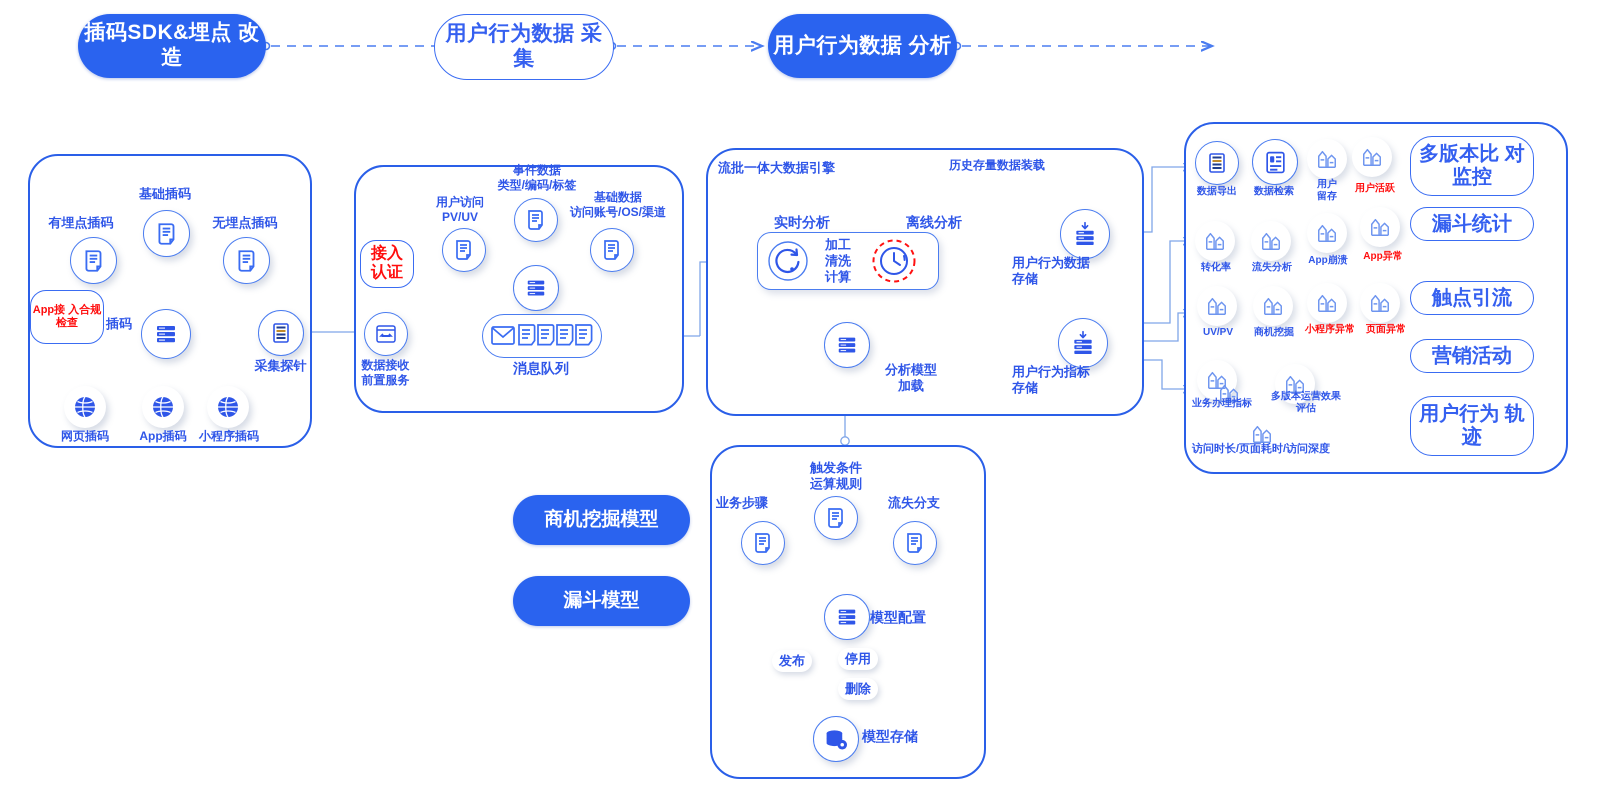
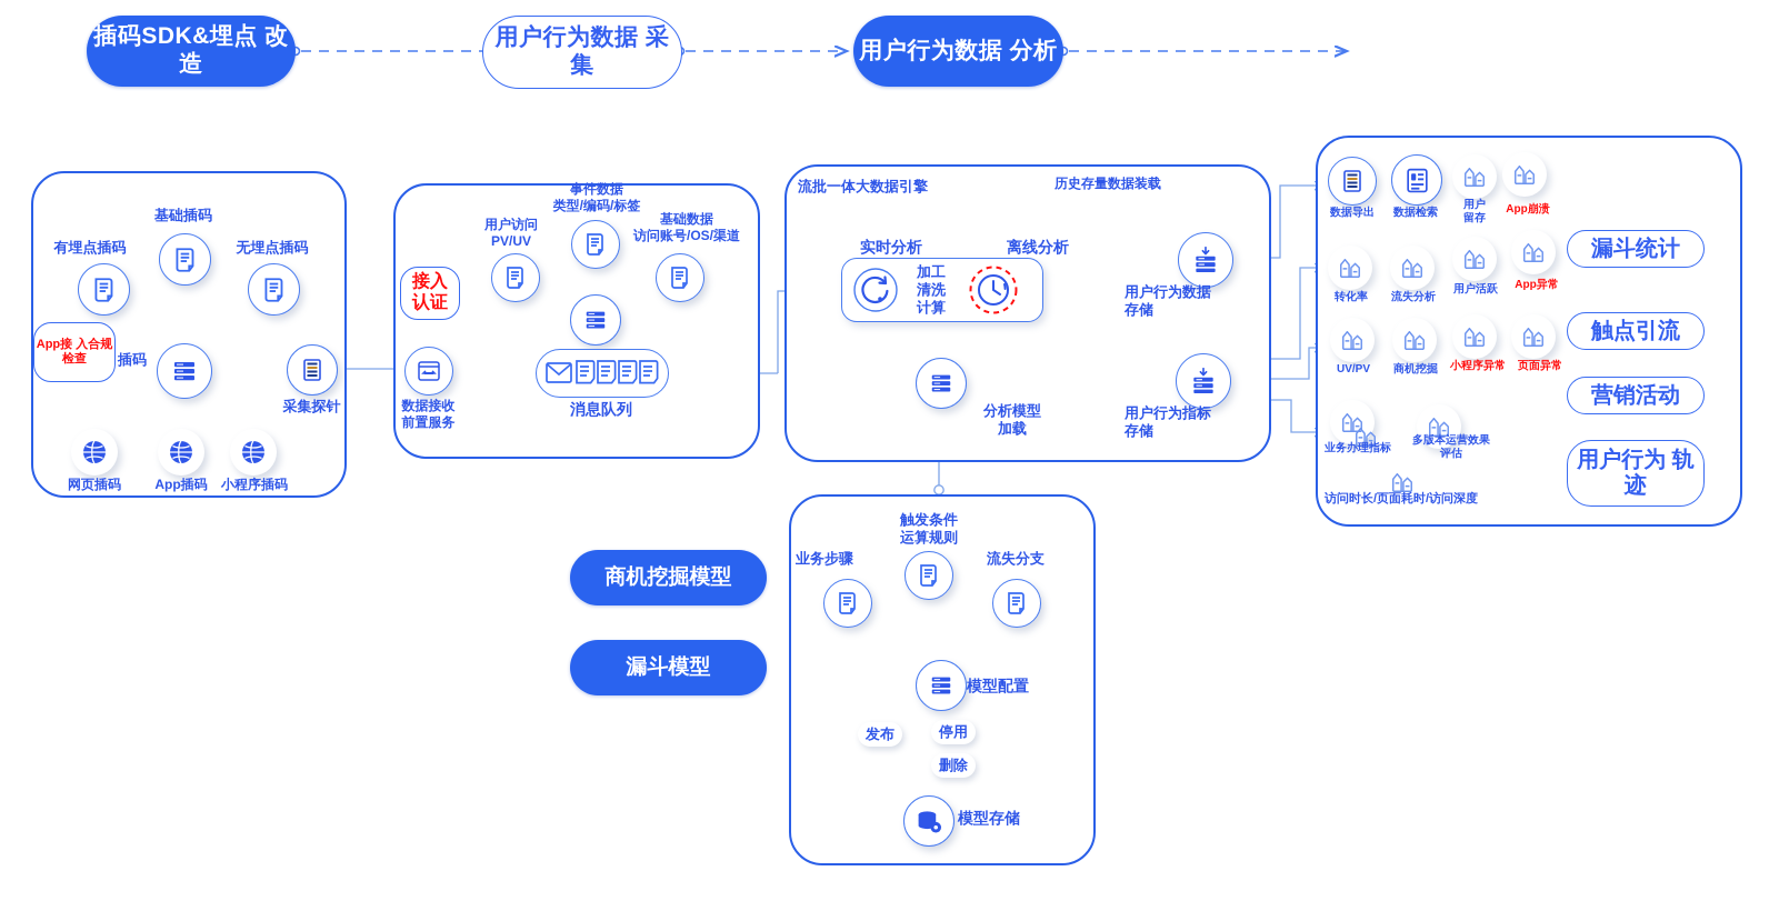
  插码SDK&埋点 改造
  用户行为数据 采集
  用户行为数据 分析
  基础插码
  有埋点插码
  无埋点插码
  App接 入合规 检查
  插码
  采集探针
  网页插码
  App插码
  小程序插码
  接入 认证
  数据接收
  前置服务
  用户访问
  PV/UV
  事件数据
  类型/编码/标签
  基础数据
  访问账号/OS/渠道
  消息队列
  流批一体大数据引擎
  历史存量数据装载
  实时分析
  离线分析
  加工
  清洗
  计算
  分析模型
  加载
  用户行为数据
  存储
  用户行为指标
  存储
  业务步骤
  触发条件
  运算规则
  流失分支
  模型配置
  发布
  停用
  删除
  模型存储
  商机挖掘模型
  漏斗模型
  数据导出
  数据检索
  用户
  留存
- 用户活跃
+ App崩溃
  转化率
  流失分析
- App崩溃
+ 用户活跃
  App异常
  UV/PV
  商机挖掘
  小程序异常
  页面异常
  业务办理指标
  多版本运营效果
  评估
  访问时长/页面耗时/访问深度
- 多版本比 对监控
  漏斗统计
  触点引流
  营销活动
  用户行为 轨迹
